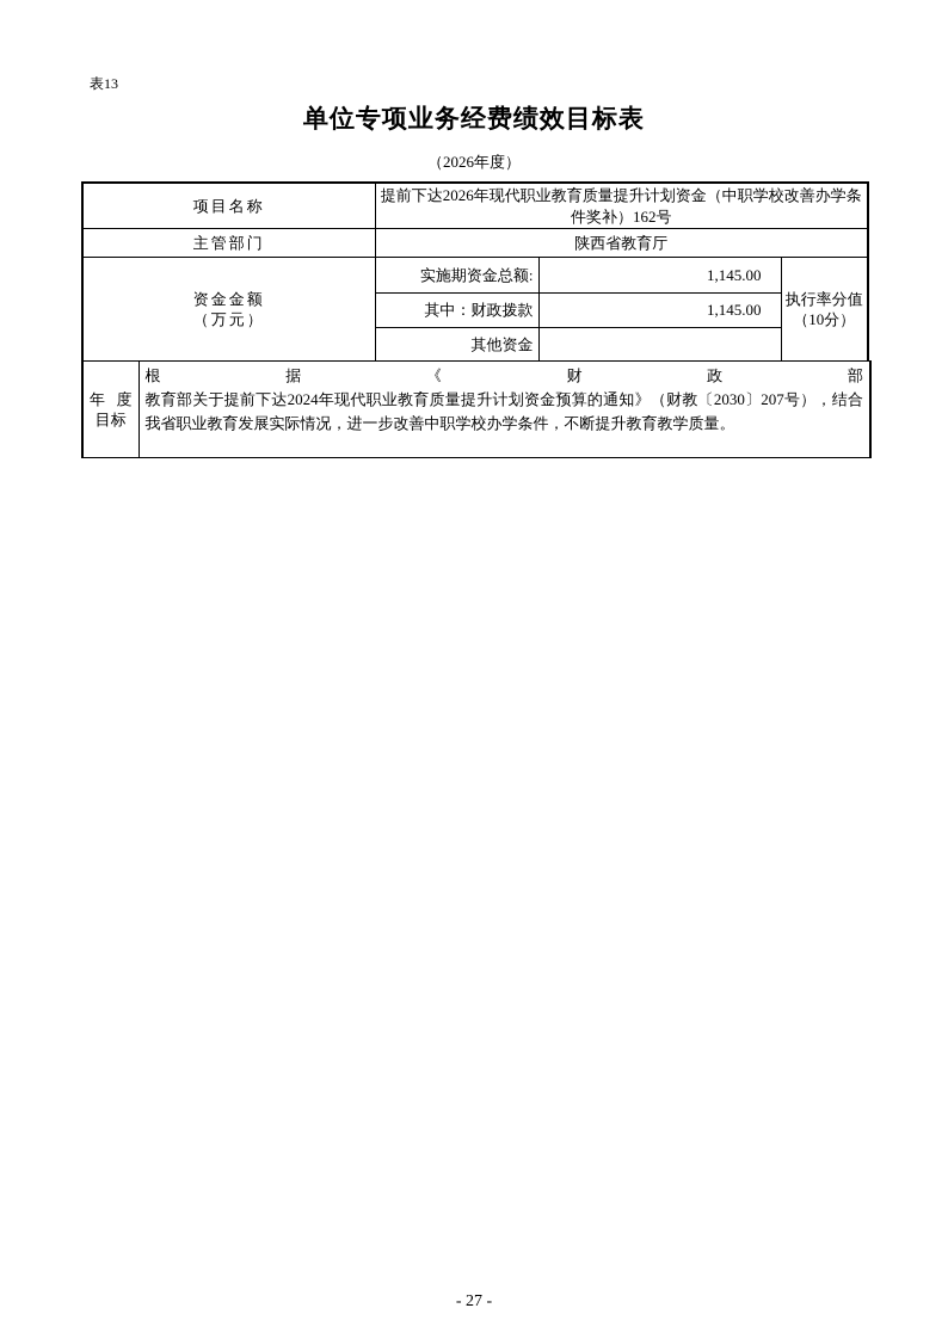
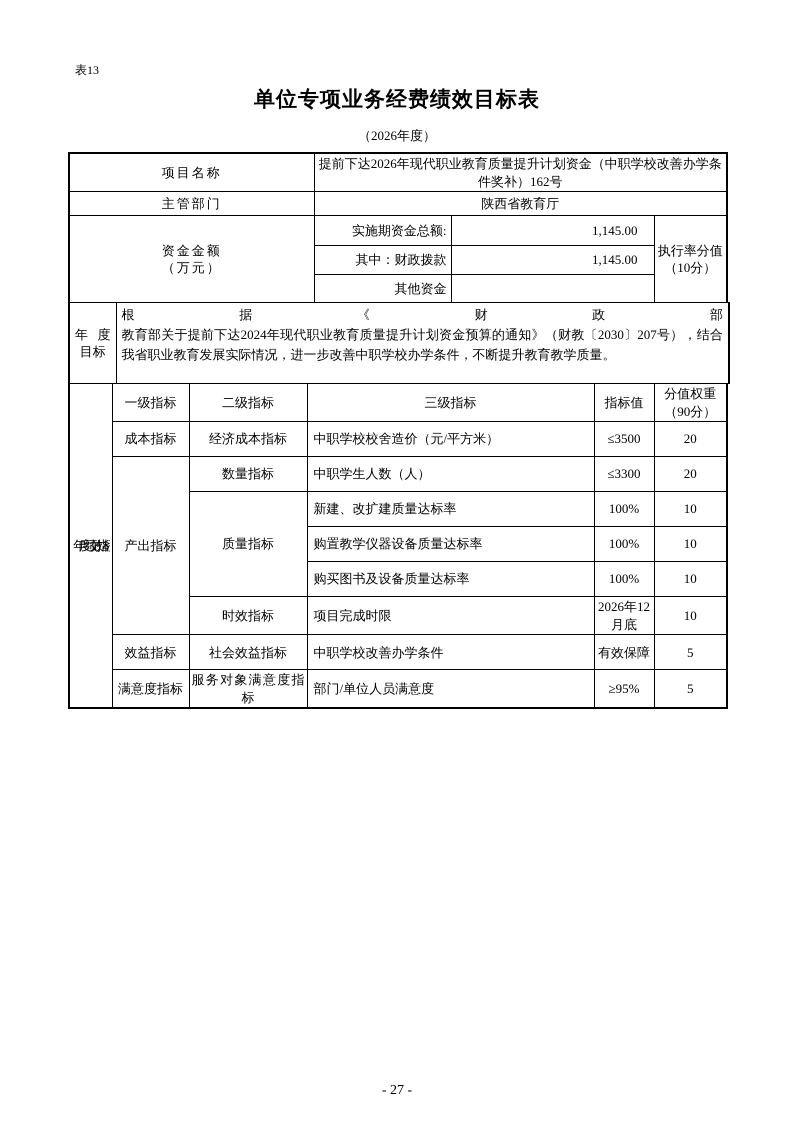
  表13
  单位专项业务经费绩效目标表
  （2026年度）
  项目名称	提前下达2026年现代职业教育质量提升计划资金（中职学校改善办学条件奖补）162号
  主管部门	陕西省教育厅
  资金金额 （万元）	实施期资金总额:	1,145.00	执行率分值（10分）
  其中：财政拨款	1,145.00
  其他资金
  年度目标	根据《财政部 教育部关于提前下达2024年现代职业教育质量提升计划资金预算的通知》（财教〔2030〕207号），结合我省职业教育发展实际情况，进一步改善中职学校办学条件，不断提升教育教学质量。
+ 年度绩效指标	一级指标	二级指标	三级指标	指标值	分值权重（90分）
+ 成本指标	经济成本指标	中职学校校舍造价（元/平方米）	≤3500	20
+ 产出指标	数量指标	中职学生人数（人）	≤3300	20
+ 质量指标	新建、改扩建质量达标率	100%	10
+ 购置教学仪器设备质量达标率	100%	10
+ 购买图书及设备质量达标率	100%	10
+ 时效指标	项目完成时限	2026年12月底	10
+ 效益指标	社会效益指标	中职学校改善办学条件	有效保障	5
+ 满意度指标	服务对象满意度指标	部门/单位人员满意度	≥95%	5
  - 27 -
